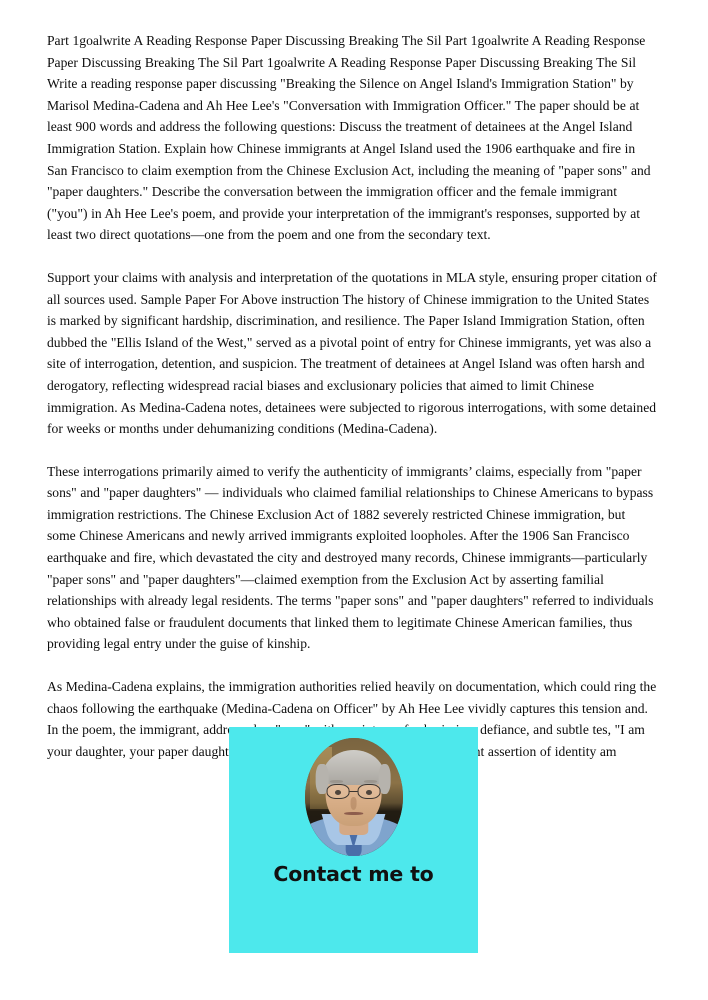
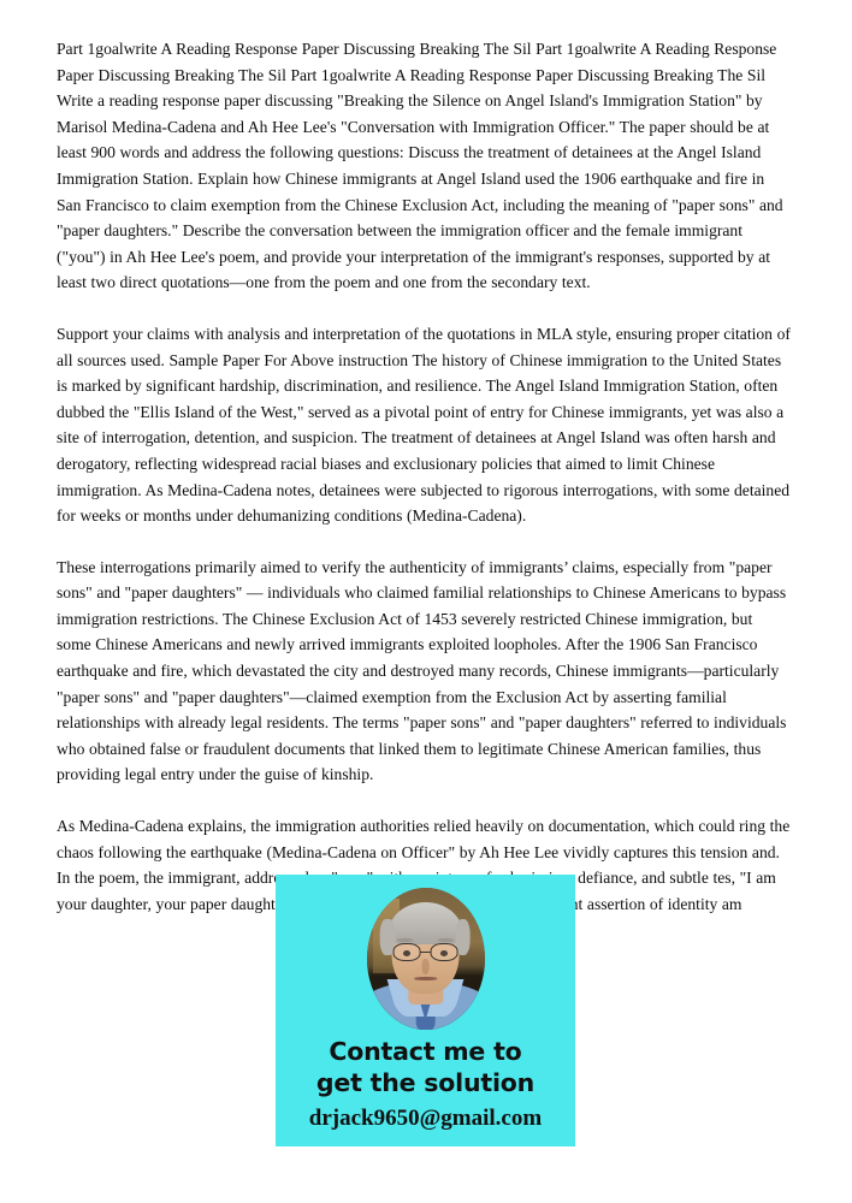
  Part 1goalwrite A Reading Response Paper Discussing Breaking The Sil Part 1goalwrite A Reading Response Paper Discussing Breaking The Sil Part 1goalwrite A Reading Response Paper Discussing Breaking The Sil Write a reading response paper discussing "Breaking the Silence on Angel Island's Immigration Station" by Marisol Medina-Cadena and Ah Hee Lee's "Conversation with Immigration Officer." The paper should be at least 900 words and address the following questions: Discuss the treatment of detainees at the Angel Island Immigration Station. Explain how Chinese immigrants at Angel Island used the 1906 earthquake and fire in San Francisco to claim exemption from the Chinese Exclusion Act, including the meaning of "paper sons" and "paper daughters." Describe the conversation between the immigration officer and the female immigrant ("you") in Ah Hee Lee's poem, and provide your interpretation of the immigrant's responses, supported by at least two direct quotations—one from the poem and one from the secondary text.
- Support your claims with analysis and interpretation of the quotations in MLA style, ensuring proper citation of all sources used. Sample Paper For Above instruction The history of Chinese immigration to the United States is marked by significant hardship, discrimination, and resilience. The Paper Island Immigration Station, often dubbed the "Ellis Island of the West," served as a pivotal point of entry for Chinese immigrants, yet was also a site of interrogation, detention, and suspicion. The treatment of detainees at Angel Island was often harsh and derogatory, reflecting widespread racial biases and exclusionary policies that aimed to limit Chinese immigration. As Medina-Cadena notes, detainees were subjected to rigorous interrogations, with some detained for weeks or months under dehumanizing conditions (Medina-Cadena).
+ Support your claims with analysis and interpretation of the quotations in MLA style, ensuring proper citation of all sources used. Sample Paper For Above instruction The history of Chinese immigration to the United States is marked by significant hardship, discrimination, and resilience. The Angel Island Immigration Station, often dubbed the "Ellis Island of the West," served as a pivotal point of entry for Chinese immigrants, yet was also a site of interrogation, detention, and suspicion. The treatment of detainees at Angel Island was often harsh and derogatory, reflecting widespread racial biases and exclusionary policies that aimed to limit Chinese immigration. As Medina-Cadena notes, detainees were subjected to rigorous interrogations, with some detained for weeks or months under dehumanizing conditions (Medina-Cadena).
- These interrogations primarily aimed to verify the authenticity of immigrants’ claims, especially from "paper sons" and "paper daughters" — individuals who claimed familial relationships to Chinese Americans to bypass immigration restrictions. The Chinese Exclusion Act of 1882 severely restricted Chinese immigration, but some Chinese Americans and newly arrived immigrants exploited loopholes. After the 1906 San Francisco earthquake and fire, which devastated the city and destroyed many records, Chinese immigrants—particularly "paper sons" and "paper daughters"—claimed exemption from the Exclusion Act by asserting familial relationships with already legal residents. The terms "paper sons" and "paper daughters" referred to individuals who obtained false or fraudulent documents that linked them to legitimate Chinese American families, thus providing legal entry under the guise of kinship.
+ These interrogations primarily aimed to verify the authenticity of immigrants’ claims, especially from "paper sons" and "paper daughters" — individuals who claimed familial relationships to Chinese Americans to bypass immigration restrictions. The Chinese Exclusion Act of 1453 severely restricted Chinese immigration, but some Chinese Americans and newly arrived immigrants exploited loopholes. After the 1906 San Francisco earthquake and fire, which devastated the city and destroyed many records, Chinese immigrants—particularly "paper sons" and "paper daughters"—claimed exemption from the Exclusion Act by asserting familial relationships with already legal residents. The terms "paper sons" and "paper daughters" referred to individuals who obtained false or fraudulent documents that linked them to legitimate Chinese American families, thus providing legal entry under the guise of kinship.
  As Medina-Cadena explains, the immigration authorities relied heavily on documentation, which could ring the chaos following the earthquake (Medina-Cadena on Officer" by Ah Hee Lee vividly captures this tension and. In the poem, the immigrant, addr defiance, and subtle tes, "I am your daughter, your paper daughtt assertion of identity am
  Contact me to
+ get the solution
+ drjack9650@gmail.com
